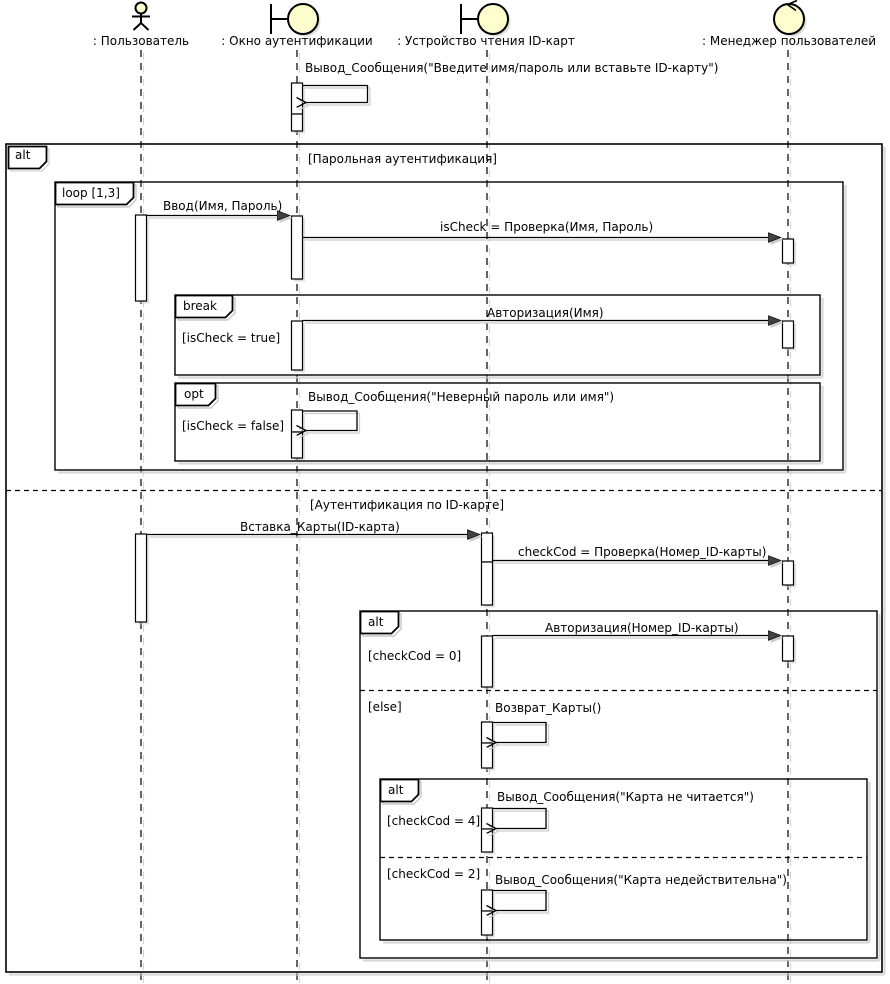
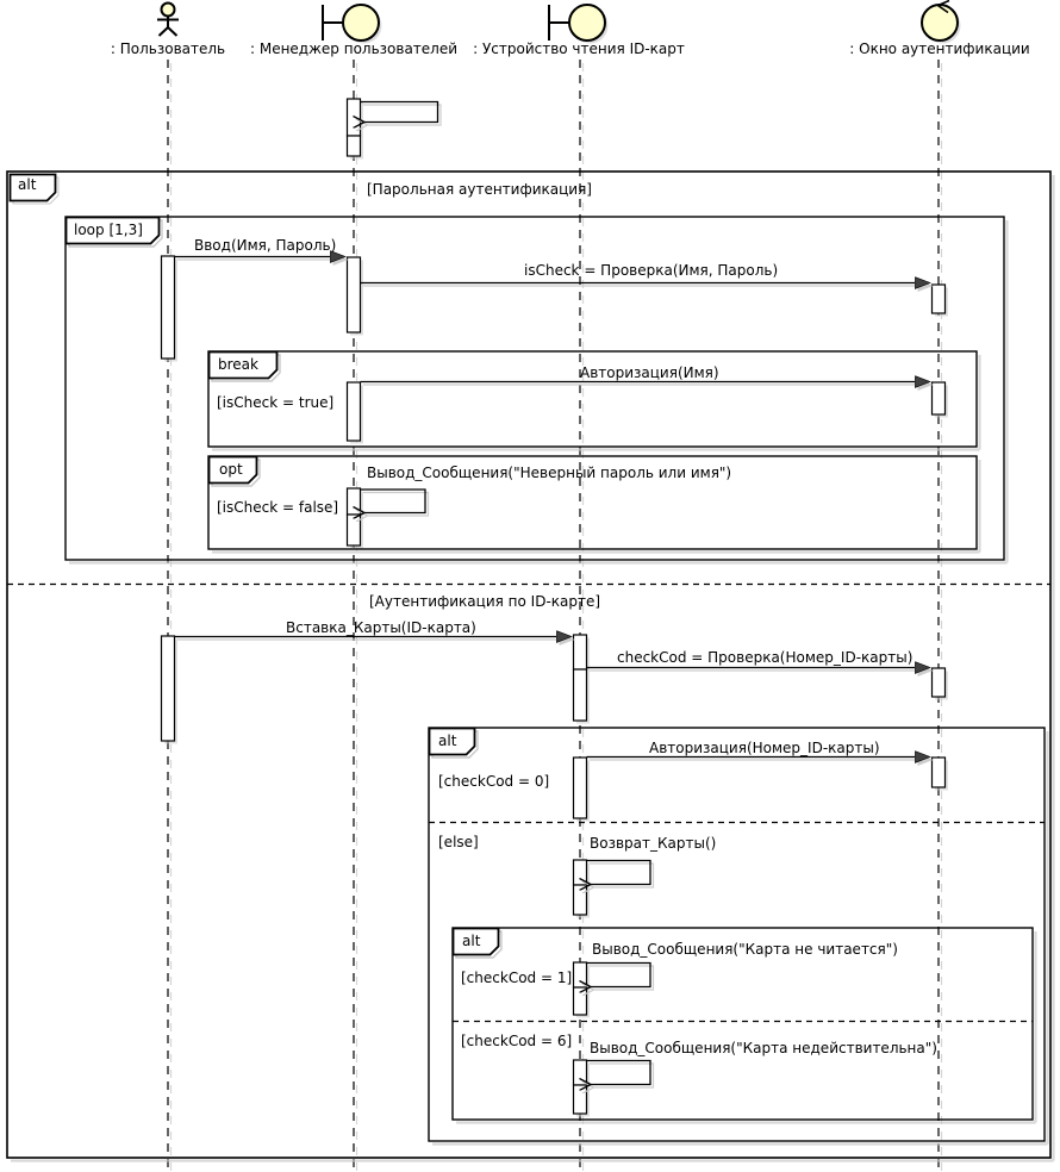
  : Пользователь
- : Окно аутентификации
+ : Менеджер пользователей
  : Устройство чтения ID-карт
- : Менеджер пользователей
+ : Окно аутентификации
  alt
  loop [1,3]
  break
  opt
  alt
  alt
  [Парольная аутентификация]
  [isCheck = true]
  [isCheck = false]
  [Аутентификация по ID-карте]
  [checkCod = 0]
  [else]
- [checkCod = 4]
+ [checkCod = 1]
- [checkCod = 2]
+ [checkCod = 6]
- Вывод_Сообщения("Введите имя/пароль или вставьте ID-карту")
  Ввод(Имя, Пароль)
  isCheck = Проверка(Имя, Пароль)
  Авторизация(Имя)
  Вывод_Сообщения("Неверный пароль или имя")
  Вставка_Карты(ID-карта)
  checkCod = Проверка(Номер_ID-карты)
  Авторизация(Номер_ID-карты)
  Возврат_Карты()
  Вывод_Сообщения("Карта не читается")
  Вывод_Сообщения("Карта недействительна")
